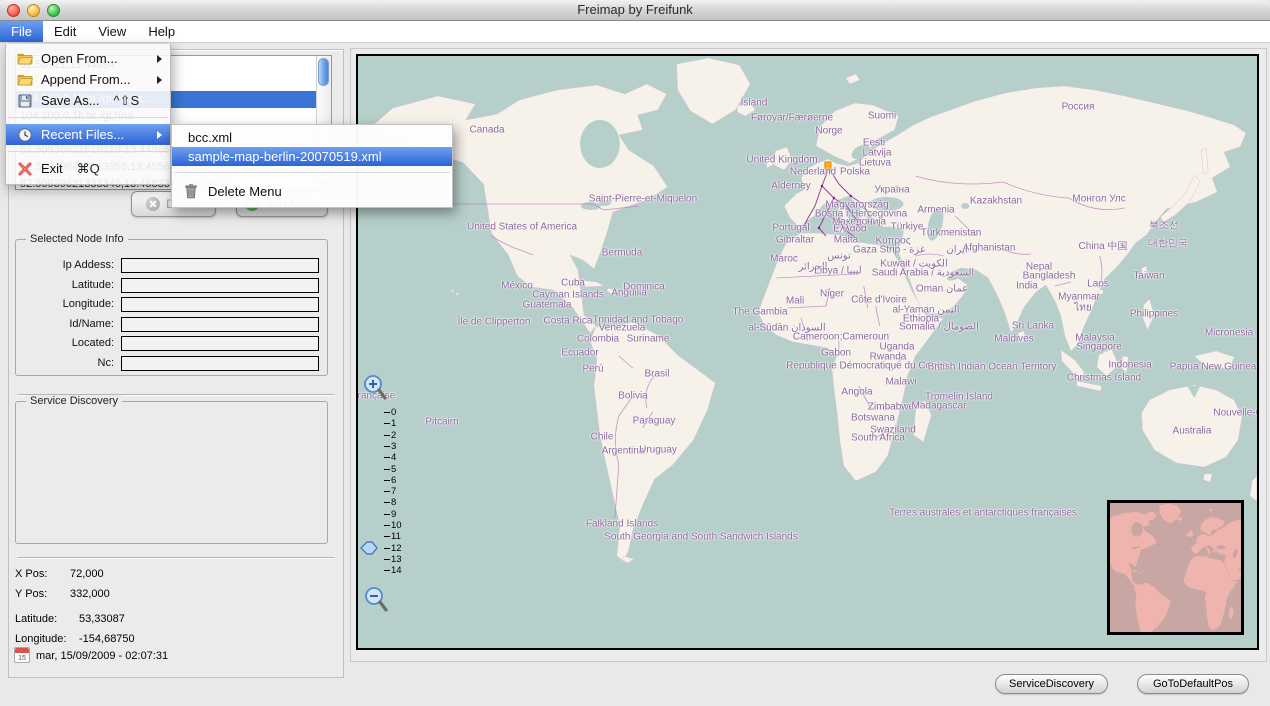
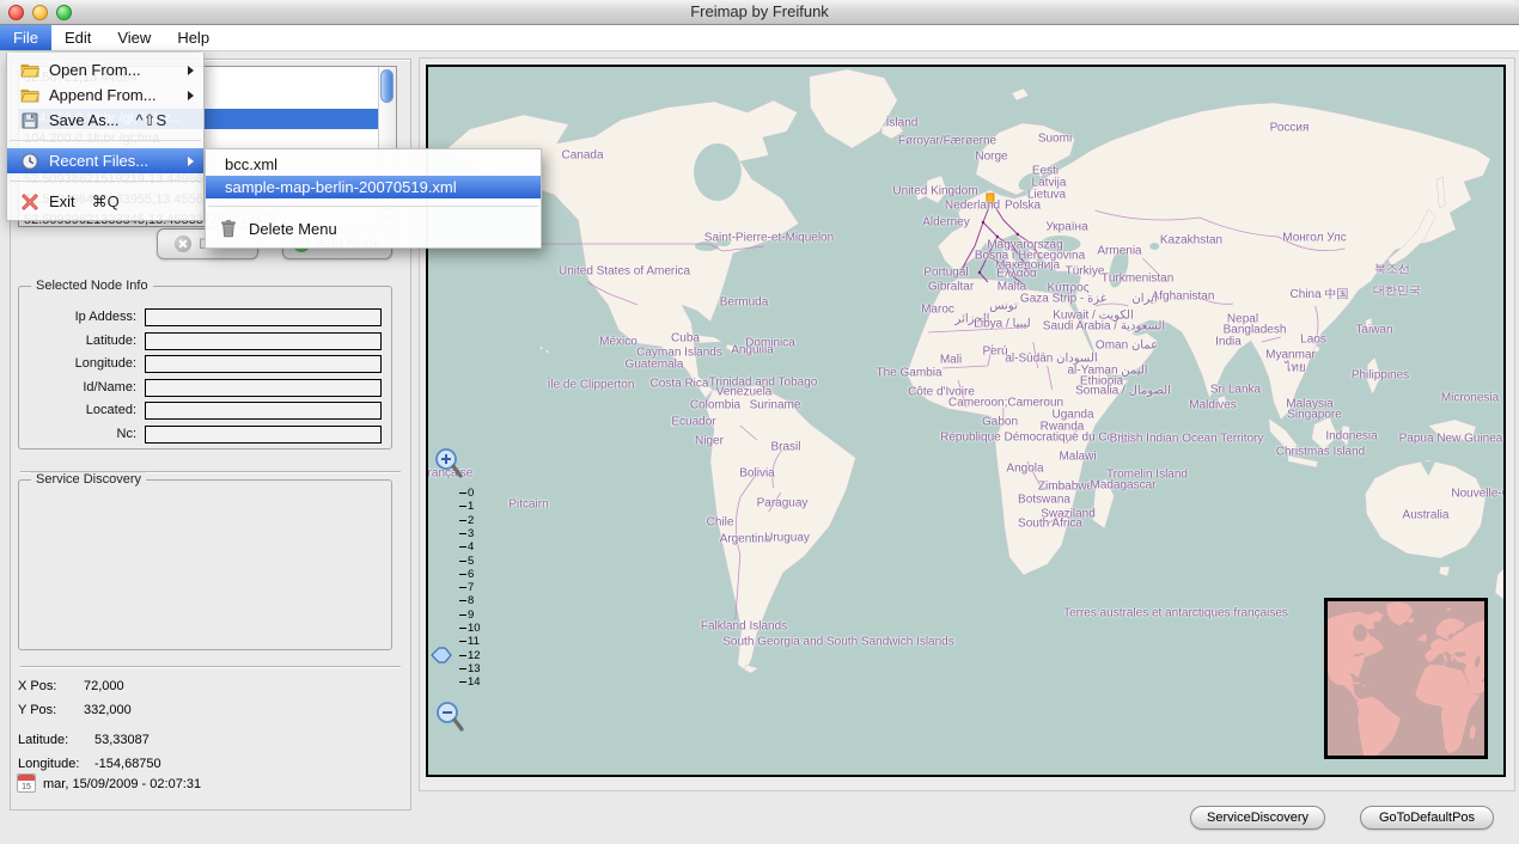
  Freimap by Freifunk
  File
  Edit
  View
  Help
  Selected Node Info
  Ip Addess:
  Latitude:
  Longitude:
  Id/Name:
  Located:
  Nc:
  Service Discovery
  X Pos:
  72,000
  Y Pos:
  332,000
  Latitude:
  53,33087
  Longitude:
  -154,68750
  mar, 15/09/2009 - 02:07:31
  Canada
  United States of America
  México
  Cuba
  Cayman Islands
  Anguilla
  Dominica
  Bermuda
  Saint-Pierre-et-Miquelon
  Guatemala
  Costa Rica
  Trinidad and Tobago
  Venezuela
  Colombia
  Suriname
  Ecuador
- Perú
+ Niger
  Brasil
  Bolivia
  Paraguay
  Chile
  Argentina
  Uruguay
  Île de Clipperton
  Pitcairn
  Falkland Islands
  South Georgia and South Sandwich Islands
  Terres australes et antarctiques françaises
  Ísland
  Føroyar/Færøerne
  Norge
  Suomi
  Eesti
  Latvija
  Lietuva
  United Kingdom
  Nederland
  Polska
  Alderney
  Україна
  Magyarország
  Bosna i Hercegovina
  Македонија
  Ελλάδα
  Türkiye
  Malta
  Κύπρος
  Gaza Strip - غزة
  Portugal
  Gibraltar
  Maroc
  تونس
  الجزائر
  Libya / ليبيا
- Niger
+ Perú
  Mali
  The Gambia
- al-Sūdān السودان
+ Côte d'Ivoire
  Cameroon;Cameroun
  Gabon
  République Démocratique du Congo
  Uganda
  Rwanda
- Côte d'Ivoire
+ al-Sūdān السودان
  Ethiopia
  Somalia / الصومال
  al-Yaman اليمن
  Saudi Arabia / السعودية
  Kuwait / الكويت
  Oman عمان
  Kazakhstan
  Armenia
  Türkmenistan
  Afghanistan
  ایران
  Angola
  Malawi
  Zimbabwe
  Botswana
  Swaziland
  South Africa
  Madagascar
  Tromelin Island
  British Indian Ocean Territory
  Sri Lanka
  Maldives
  India
  Nepal
  Bangladesh
  Myanmar
  ไทย
  Laos
  China 中国
  Монгол Улс
  Россия
  북조선
  대한민국
  Taiwan
  Philippines
  Malaysia
  Singapore
  Indonesia
  Micronesia
  Papua New Guinea
  Christmas Island
  Australia
  0
  1
  2
  3
  4
  5
  6
  7
  8
  9
  10
  11
  12
  13
  14
  ServiceDiscovery
  GoToDefaultPos
  Open From...
  Append From...
  Save As...
  ^⇧S
  Recent Files...
  Exit
  ⌘Q
  bcc.xml
  sample-map-berlin-20070519.xml
  Delete Menu
